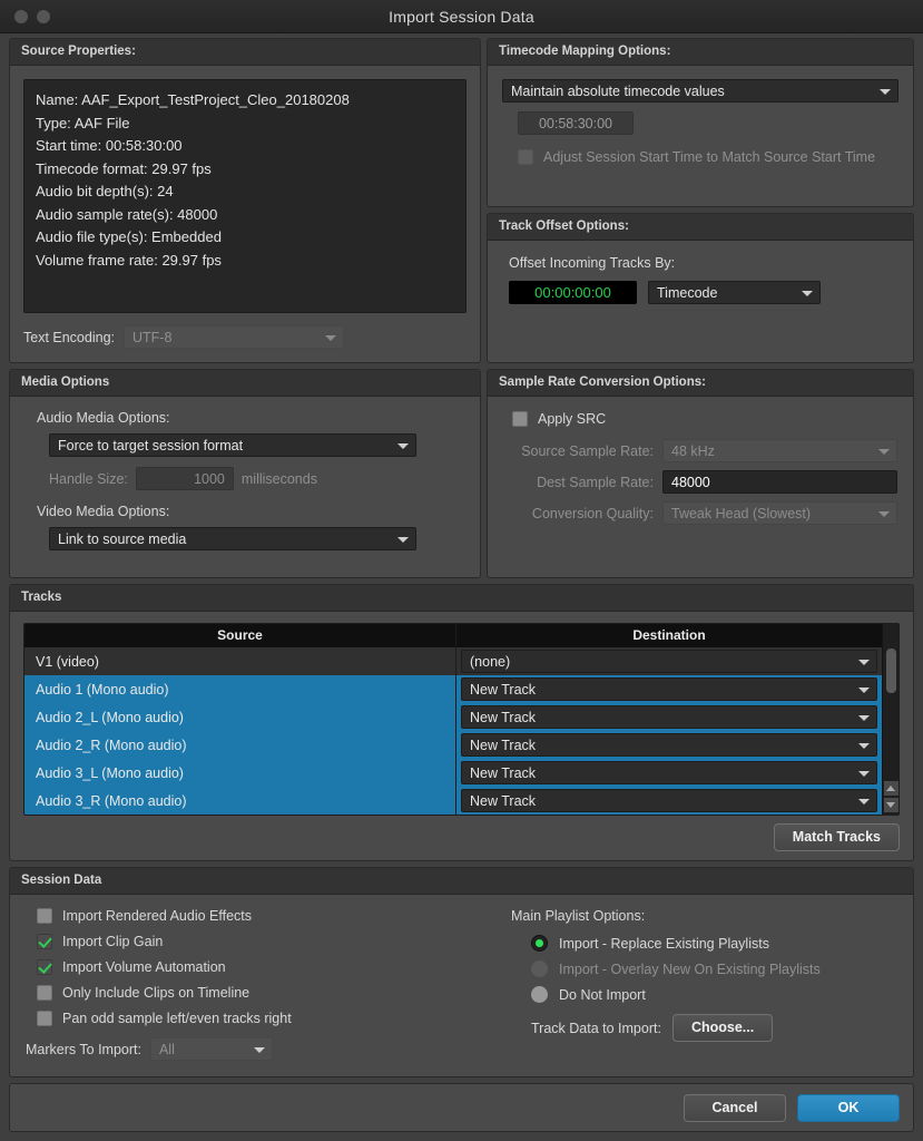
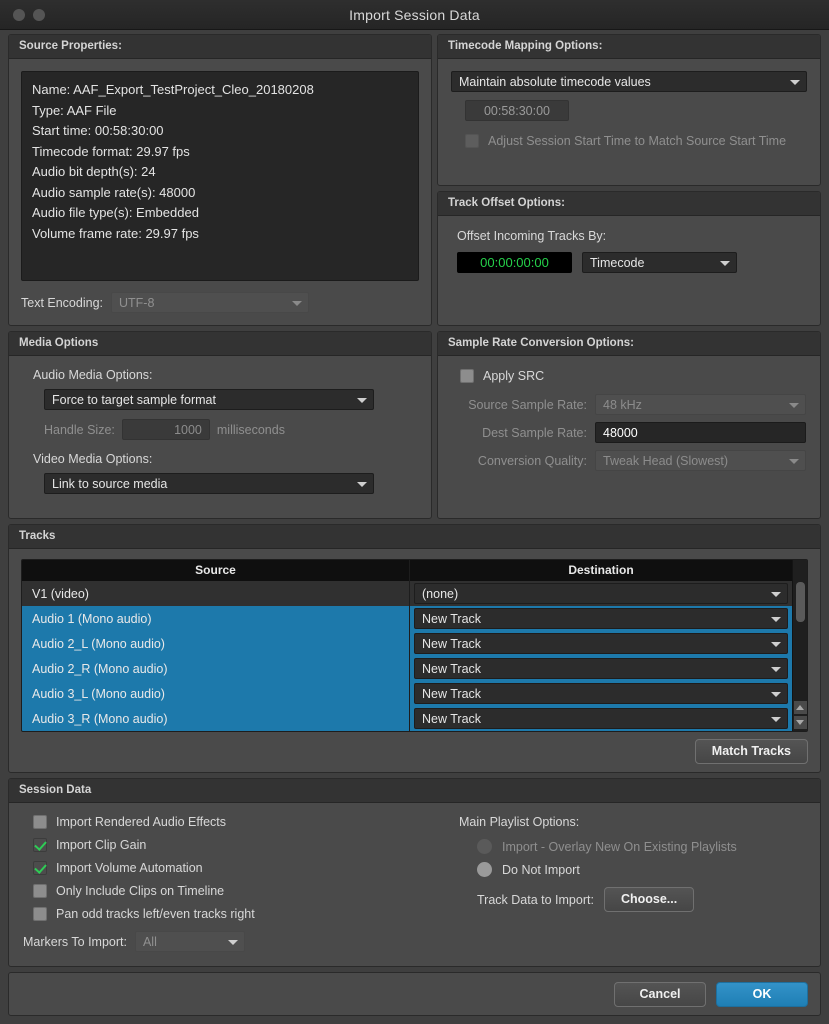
  Import Session Data
  Source Properties:
  Name: AAF_Export_TestProject_Cleo_20180208
  Type: AAF File
  Start time: 00:58:30:00
  Timecode format: 29.97 fps
  Audio bit depth(s): 24
  Audio sample rate(s): 48000
  Audio file type(s): Embedded
  Volume frame rate: 29.97 fps
  Text Encoding:
  UTF-8
  Timecode Mapping Options:
  Maintain absolute timecode values
  00:58:30:00
  Adjust Session Start Time to Match Source Start Time
  Track Offset Options:
  Offset Incoming Tracks By:
  00:00:00:00
  Timecode
  Media Options
  Audio Media Options:
- Force to target session format
+ Force to target sample format
  Handle Size:
  1000
  milliseconds
  Video Media Options:
  Link to source media
  Sample Rate Conversion Options:
  Apply SRC
  Source Sample Rate:
  48 kHz
  Dest Sample Rate:
  48000
  Conversion Quality:
  Tweak Head (Slowest)
  Tracks
  Source
  V1 (video)
  Audio 1 (Mono audio)
  Audio 2_L (Mono audio)
  Audio 2_R (Mono audio)
  Audio 3_L (Mono audio)
  Audio 3_R (Mono audio)
  Destination
  (none)
  New Track
  New Track
  New Track
  New Track
  New Track
  Match Tracks
  Session Data
  Import Rendered Audio Effects
  Import Clip Gain
  Import Volume Automation
  Only Include Clips on Timeline
- Pan odd sample left/even tracks right
+ Pan odd tracks left/even tracks right
  Markers To Import:
  All
  Main Playlist Options:
- Import - Replace Existing Playlists
  Import - Overlay New On Existing Playlists
  Do Not Import
  Track Data to Import:
  Choose...
  Cancel
  OK
